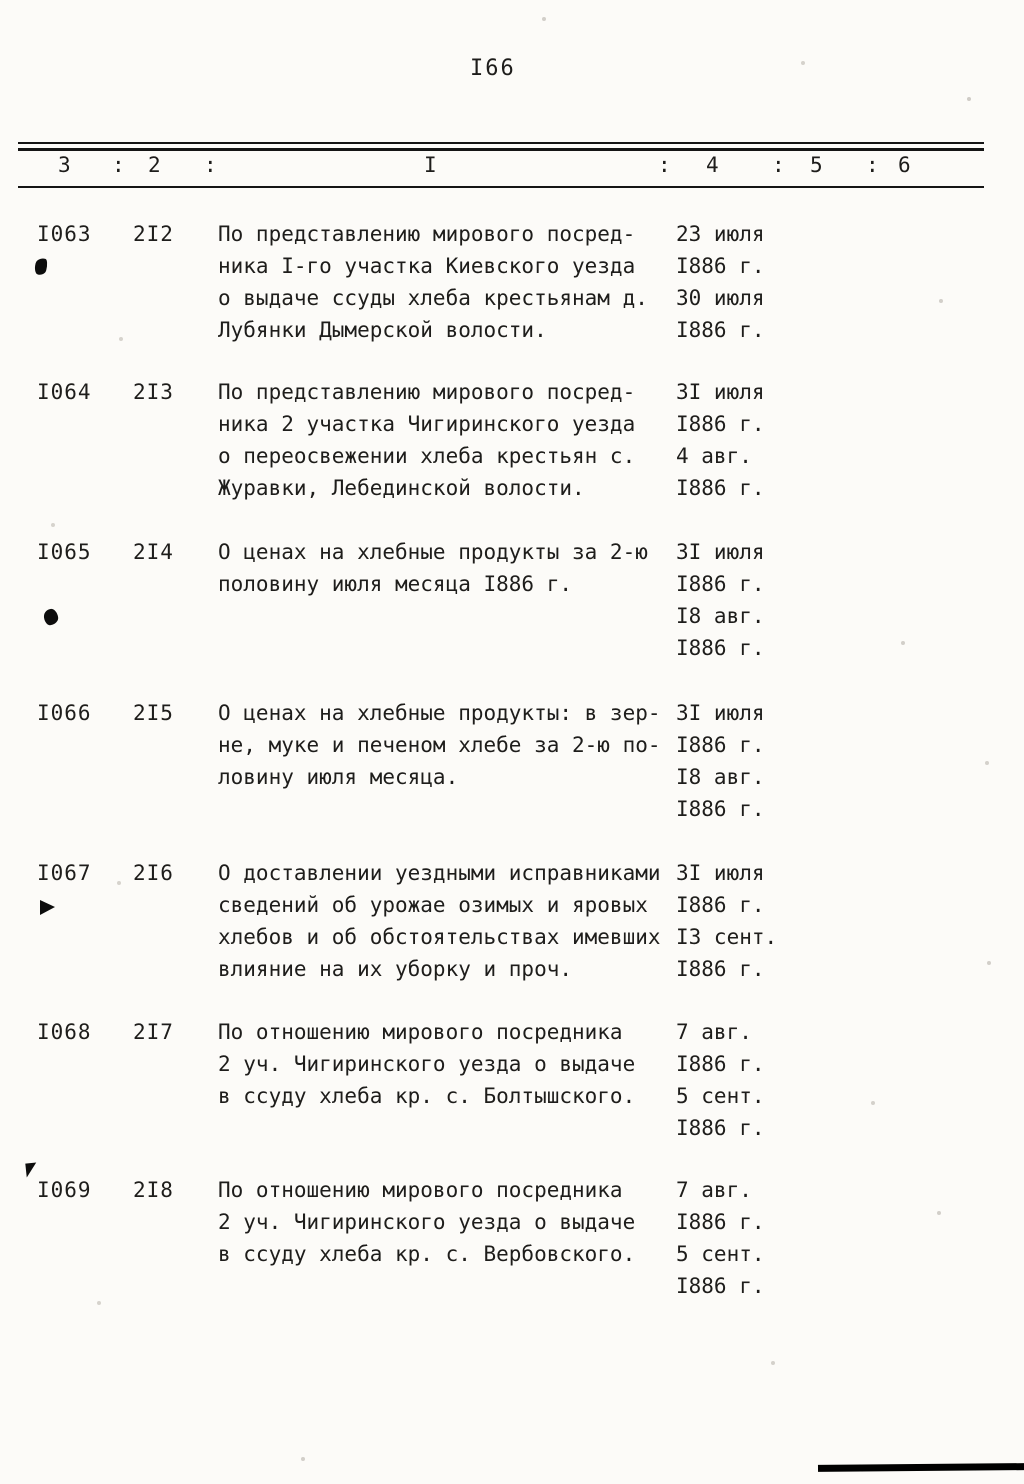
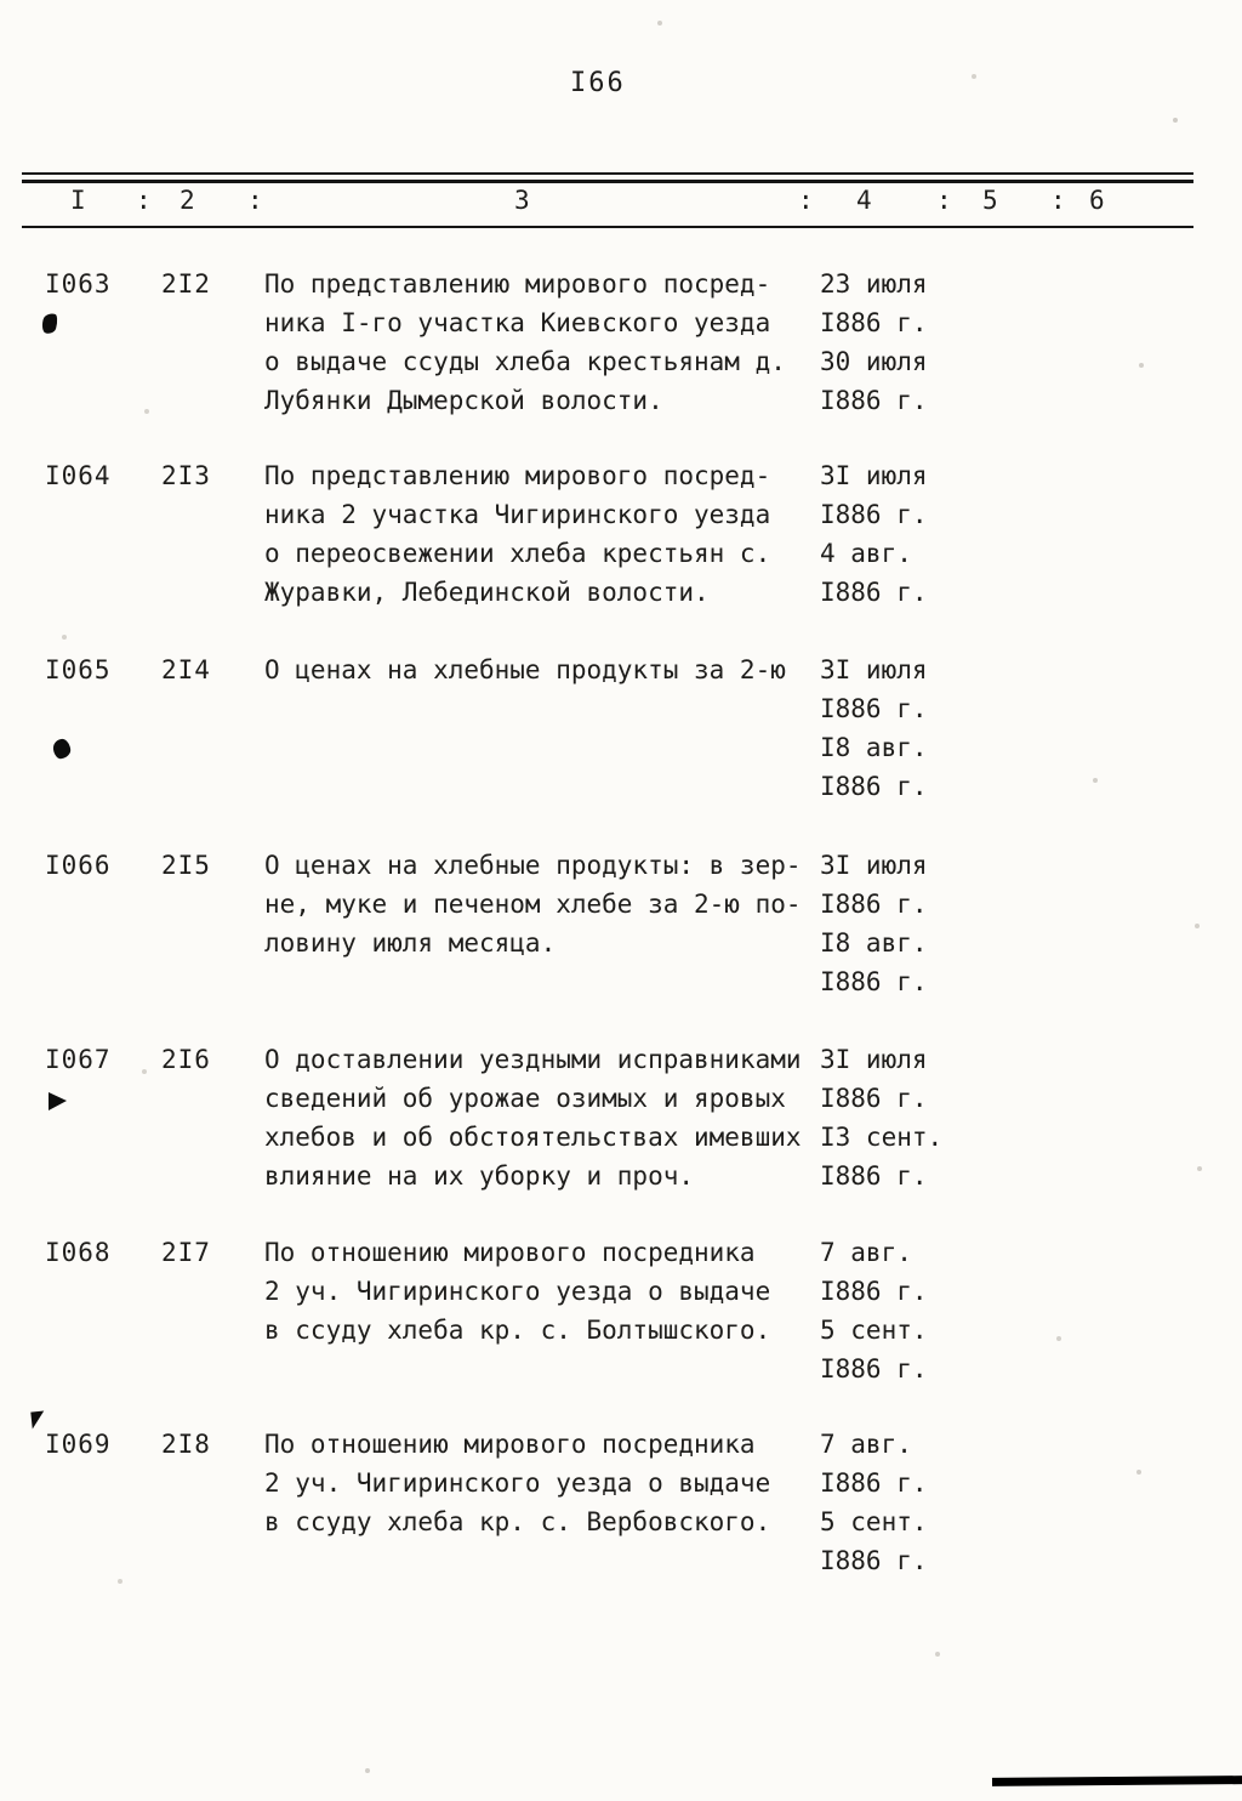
  I66
- 3
+ I
  :
  2
  :
- I
+ 3
  :
  4
  :
  5
  :
  6
  I063
  2I2
  По представлению мирового посред-
  ника I-го участка Киевского уезда
  о выдаче ссуды хлеба крестьянам д.
  Лубянки Дымерской волости.
  23 июля
  I886 г.
  30 июля
  I886 г.
  I064
  2I3
  По представлению мирового посред-
  ника 2 участка Чигиринского уезда
  о переосвежении хлеба крестьян с.
  Журавки, Лебединской волости.
  3I июля
  I886 г.
  4 авг.
  I886 г.
  I065
  2I4
  О ценах на хлебные продукты за 2-ю
- половину июля месяца I886 г.
  3I июля
  I886 г.
  I8 авг.
  I886 г.
  I066
  2I5
  О ценах на хлебные продукты: в зер-
  не, муке и печеном хлебе за 2-ю по-
  ловину июля месяца.
  3I июля
  I886 г.
  I8 авг.
  I886 г.
  I067
  2I6
  О доставлении уездными исправниками
  сведений об урожае озимых и яровых
  хлебов и об обстоятельствах имевших
  влияние на их уборку и проч.
  3I июля
  I886 г.
  I3 сент.
  I886 г.
  I068
  2I7
  По отношению мирового посредника
  2 уч. Чигиринского уезда о выдаче
  в ссуду хлеба кр. с. Болтышского.
  7 авг.
  I886 г.
  5 сент.
  I886 г.
  I069
  2I8
  По отношению мирового посредника
  2 уч. Чигиринского уезда о выдаче
  в ссуду хлеба кр. с. Вербовского.
  7 авг.
  I886 г.
  5 сент.
  I886 г.
